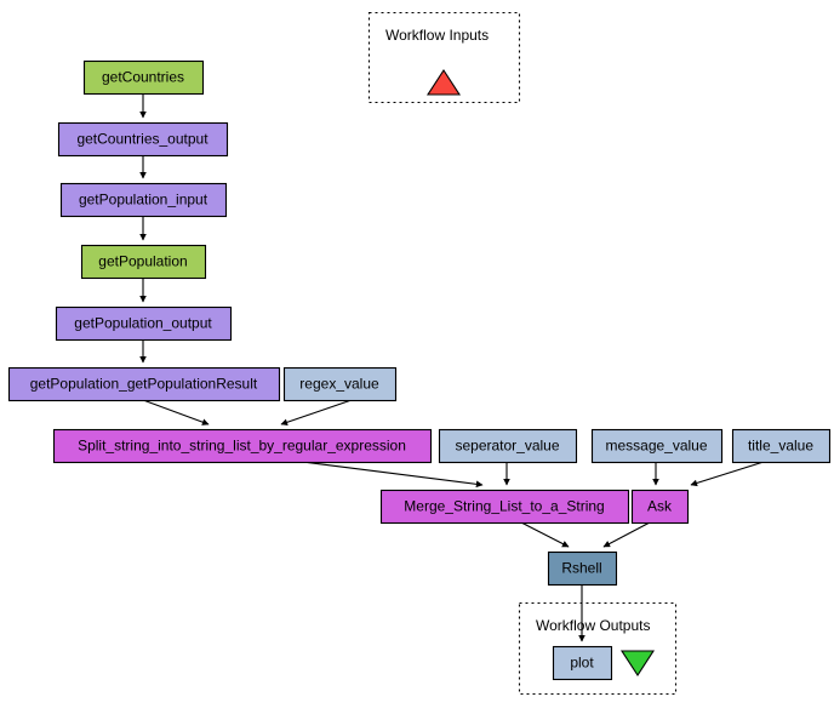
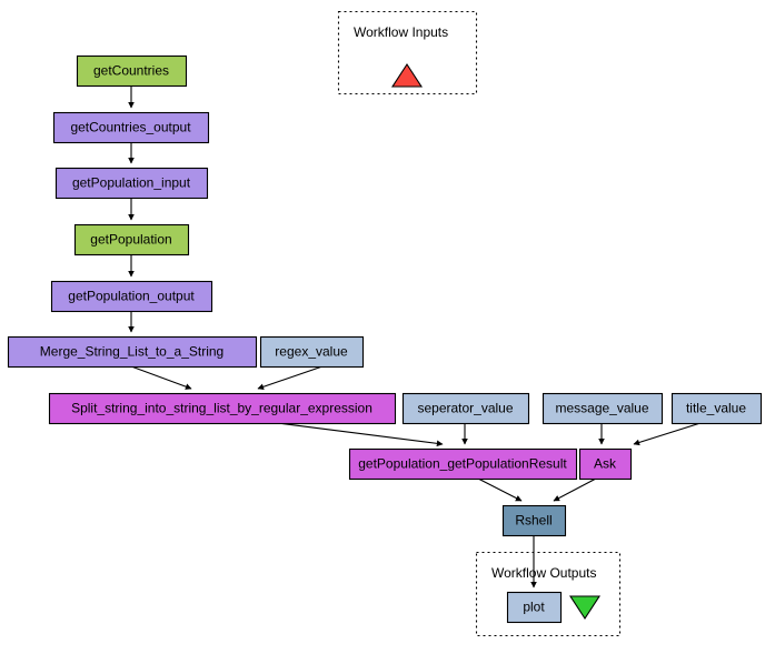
  Workflow Inputs
  Workflow Outputs
  getCountries
  getCountries_output
  getPopulation_input
  getPopulation
  getPopulation_output
- getPopulation_getPopulationResult
+ Merge_String_List_to_a_String
  regex_value
  Split_string_into_string_list_by_regular_expression
  seperator_value
  message_value
  title_value
- Merge_String_List_to_a_String
+ getPopulation_getPopulationResult
  Ask
  Rshell
  plot
